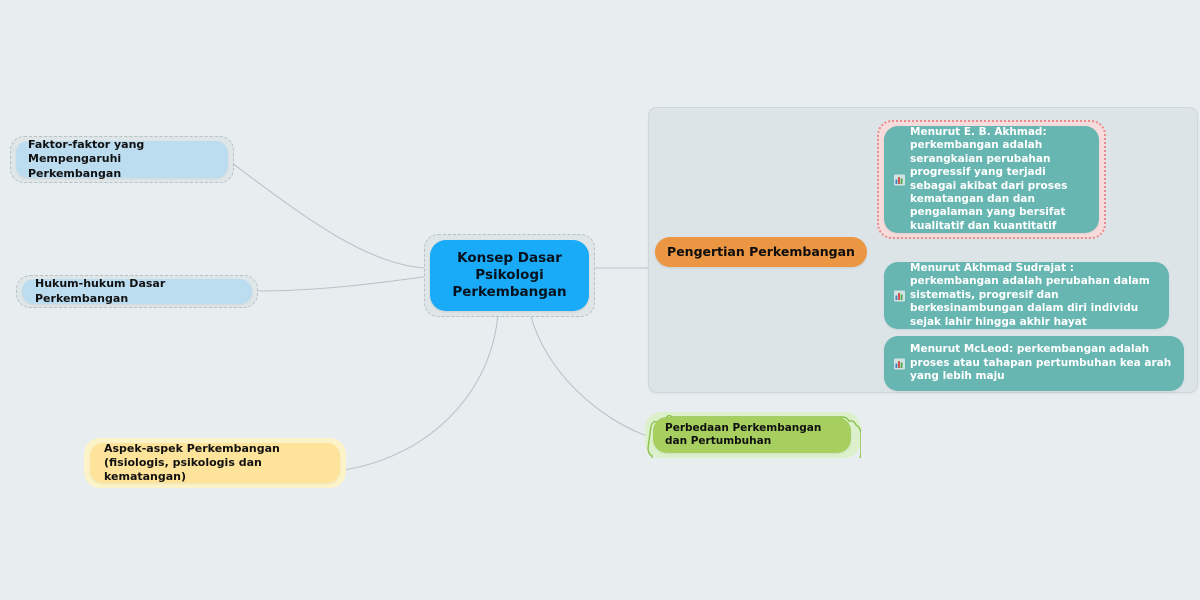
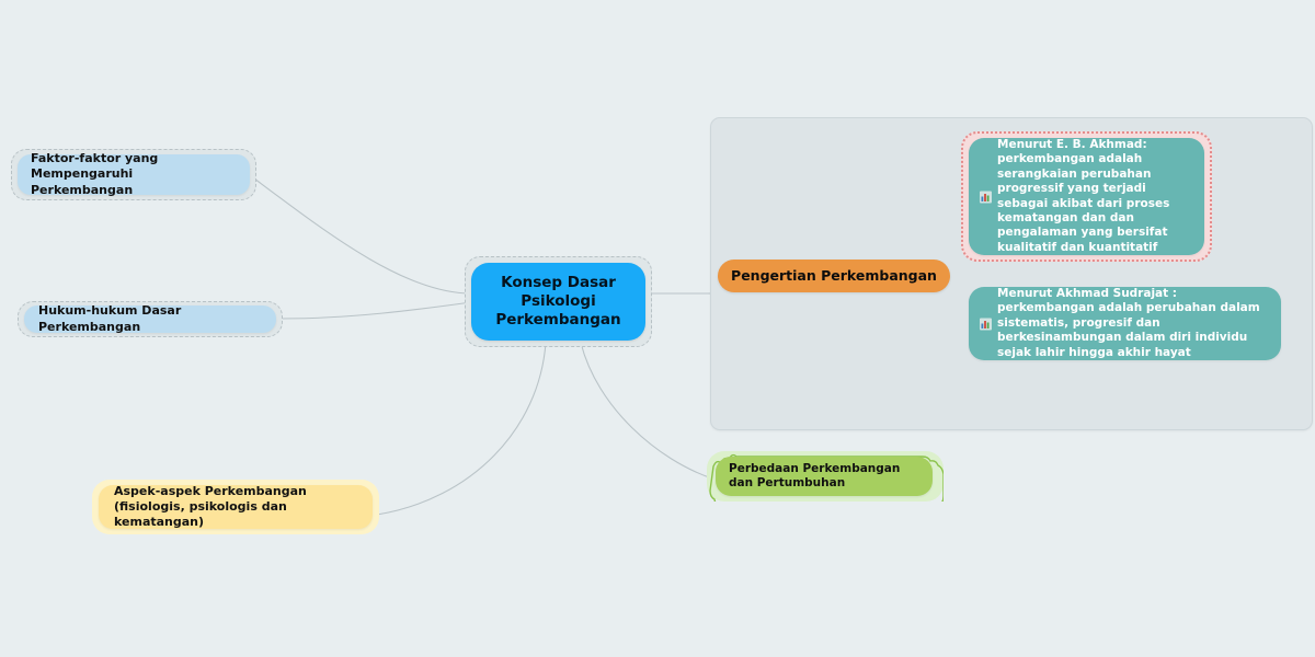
  Faktor-faktor yang Mempengaruhi Perkembangan
  Hukum-hukum Dasar Perkembangan
  Aspek-aspek Perkembangan (fisiologis, psikologis dan kematangan)
  Konsep Dasar Psikologi Perkembangan
  Pengertian Perkembangan
  Menurut E. B. Akhmad: perkembangan adalah serangkaian perubahan progressif yang terjadi sebagai akibat dari proses kematangan dan dan pengalaman yang bersifat kualitatif dan kuantitatif
  Menurut Akhmad Sudrajat : perkembangan adalah perubahan dalam sistematis, progresif dan berkesinambungan dalam diri individu sejak lahir hingga akhir hayat
- Menurut McLeod: perkembangan adalah proses atau tahapan pertumbuhan kea arah yang lebih maju
  Perbedaan Perkembangan dan Pertumbuhan
